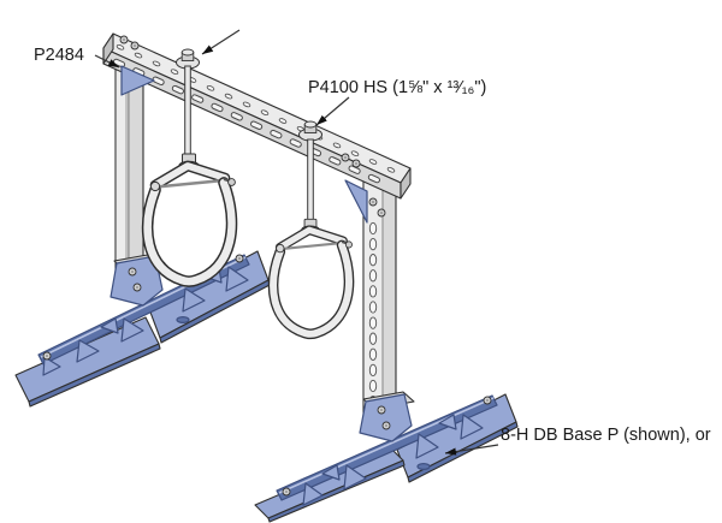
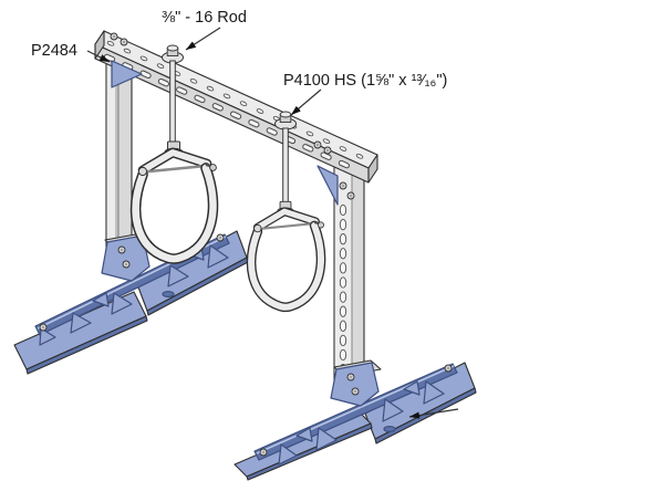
+ ⅜" - 16 Rod
  P2484
  P4100 HS (1⅝" x ¹³⁄₁₆")
- 8-H DB Base P (shown), or
